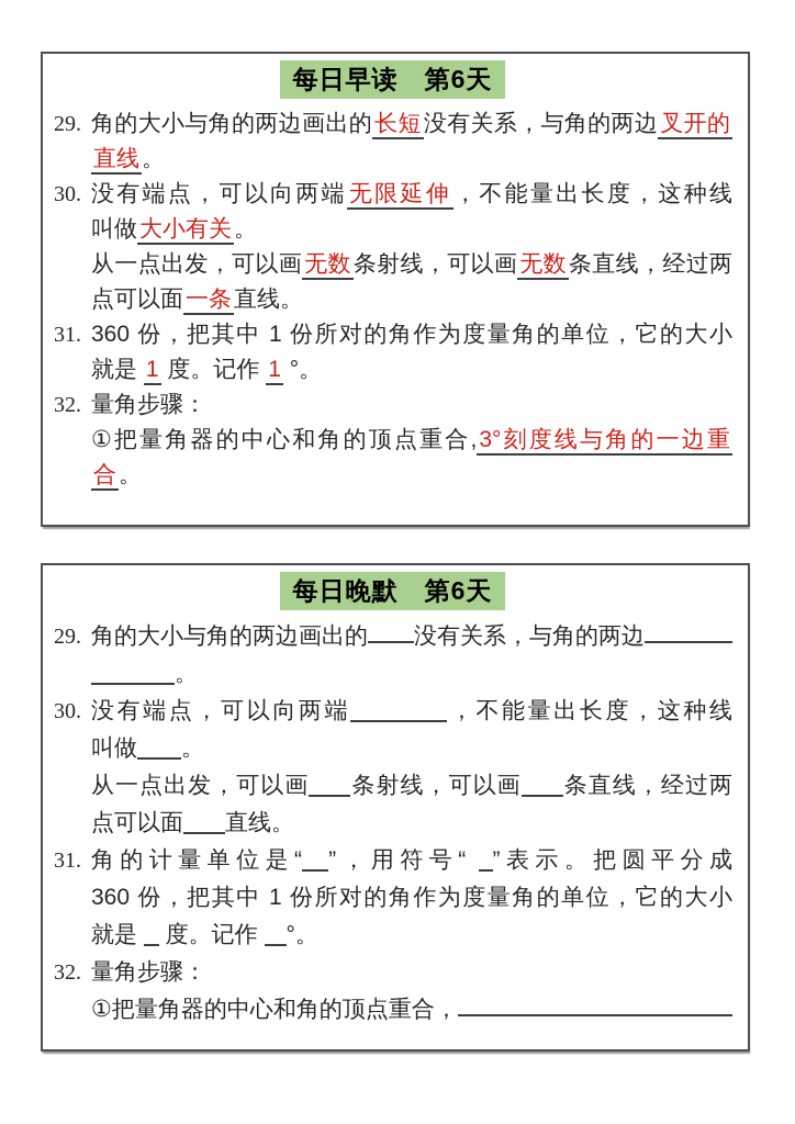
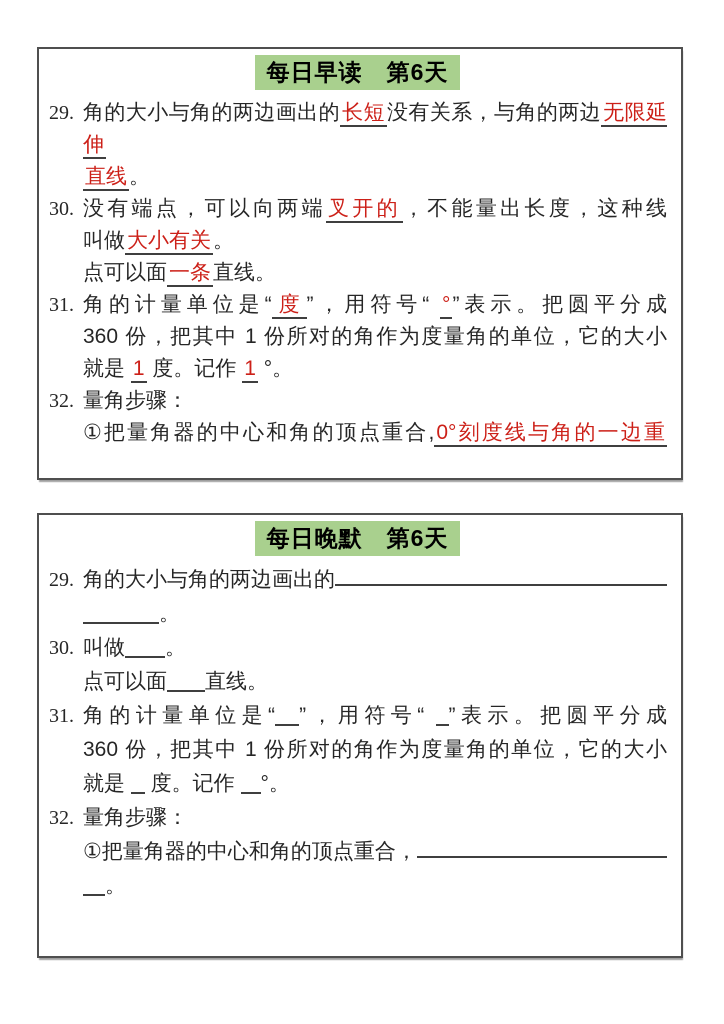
  每日早读 第6天
  29.
- 角的大小与角的两边画出的长短没有关系，与角的两边叉开的
+ 角的大小与角的两边画出的长短没有关系，与角的两边无限延伸
  直线。
  30.
- 没有端点，可以向两端无限延伸，不能量出长度，这种线
+ 没有端点，可以向两端叉开的，不能量出长度，这种线
  叫做大小有关。
- 从一点出发，可以画无数条射线，可以画无数条直线，经过两
  点可以面一条直线。
  31.
+ 角的计量单位是“度”，用符号“ °”表示。把圆平分成
  360 份，把其中 1 份所对的角作为度量角的单位，它的大小
  就是 1 度。记作 1 °。
  32.
  量角步骤：
- ①把量角器的中心和角的顶点重合,3°刻度线与角的一边重
+ ①把量角器的中心和角的顶点重合,0°刻度线与角的一边重
- 合。
  每日晚默 第6天
  29.
  角的大小与角的两边画出的
- 没有关系，与角的两边
  。
  30.
- 没有端点，可以向两端 ，不能量出长度，这种线
  叫做 。
- 从一点出发，可以画 条射线，可以画 条直线，经过两
  点可以面 直线。
  31.
  角的计量单位是“ ”，用符号“ ”表示。把圆平分成
  360 份，把其中 1 份所对的角作为度量角的单位，它的大小
  就是 度。记作 °。
  32.
  量角步骤：
  ①把量角器的中心和角的顶点重合，
  。
